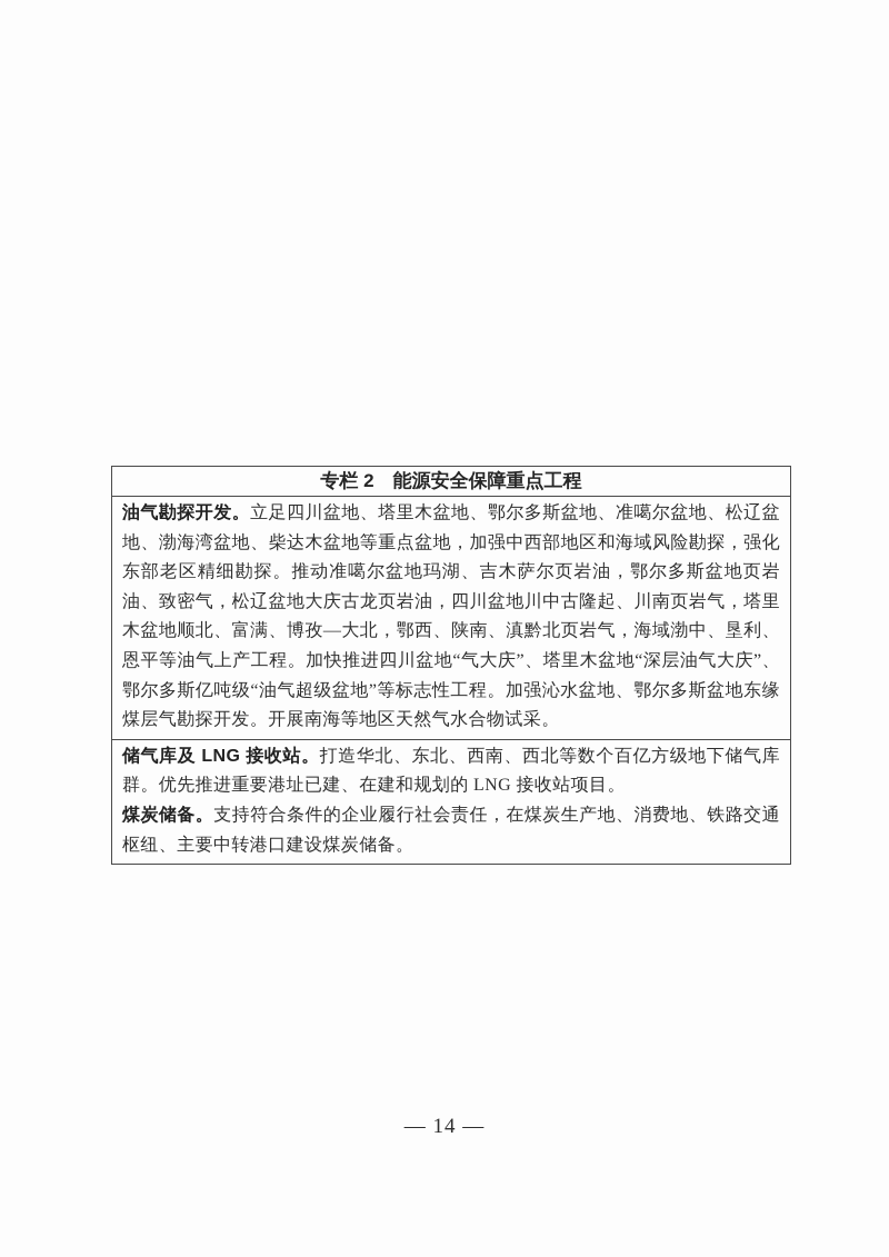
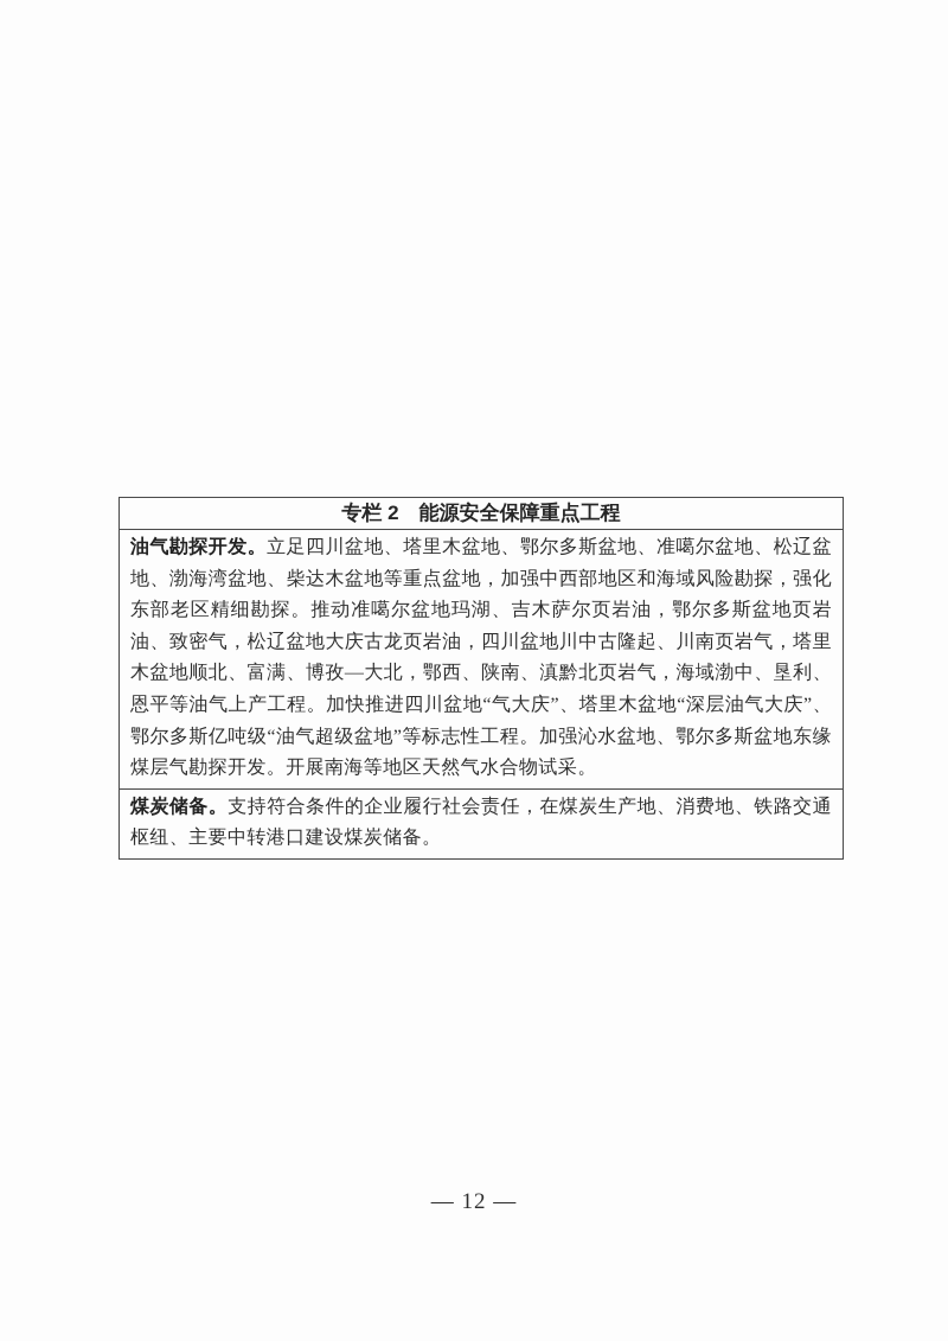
  专栏 2 能源安全保障重点工程
  油气勘探开发。立足四川盆地、塔里木盆地、鄂尔多斯盆地、准噶尔盆地、松辽盆地、渤海湾盆地、柴达木盆地等重点盆地，加强中西部地区和海域风险勘探，强化东部老区精细勘探。推动准噶尔盆地玛湖、吉木萨尔页岩油，鄂尔多斯盆地页岩油、致密气，松辽盆地大庆古龙页岩油，四川盆地川中古隆起、川南页岩气，塔里木盆地顺北、富满、博孜—大北，鄂西、陕南、滇黔北页岩气，海域渤中、垦利、恩平等油气上产工程。加快推进四川盆地“气大庆”、塔里木盆地“深层油气大庆”、鄂尔多斯亿吨级“油气超级盆地”等标志性工程。加强沁水盆地、鄂尔多斯盆地东缘煤层气勘探开发。开展南海等地区天然气水合物试采。
- 储气库及 LNG 接收站。打造华北、东北、西南、西北等数个百亿方级地下储气库群。优先推进重要港址已建、在建和规划的 LNG 接收站项目。
  煤炭储备。支持符合条件的企业履行社会责任，在煤炭生产地、消费地、铁路交通枢纽、主要中转港口建设煤炭储备。
- — 14 —
+ — 12 —
